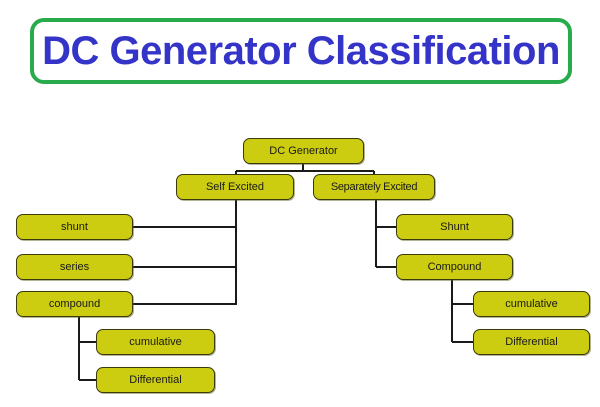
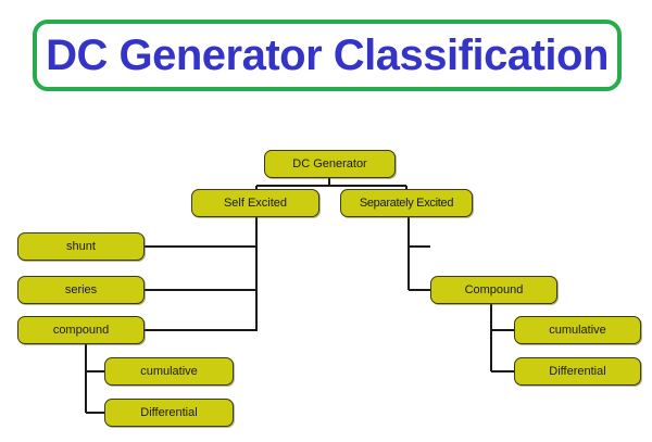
  DC Generator Classification
  DC Generator
  Self Excited
  Separately Excited
  shunt
  series
  compound
  cumulative
  Differential
- Shunt
  Compound
  cumulative
  Differential
